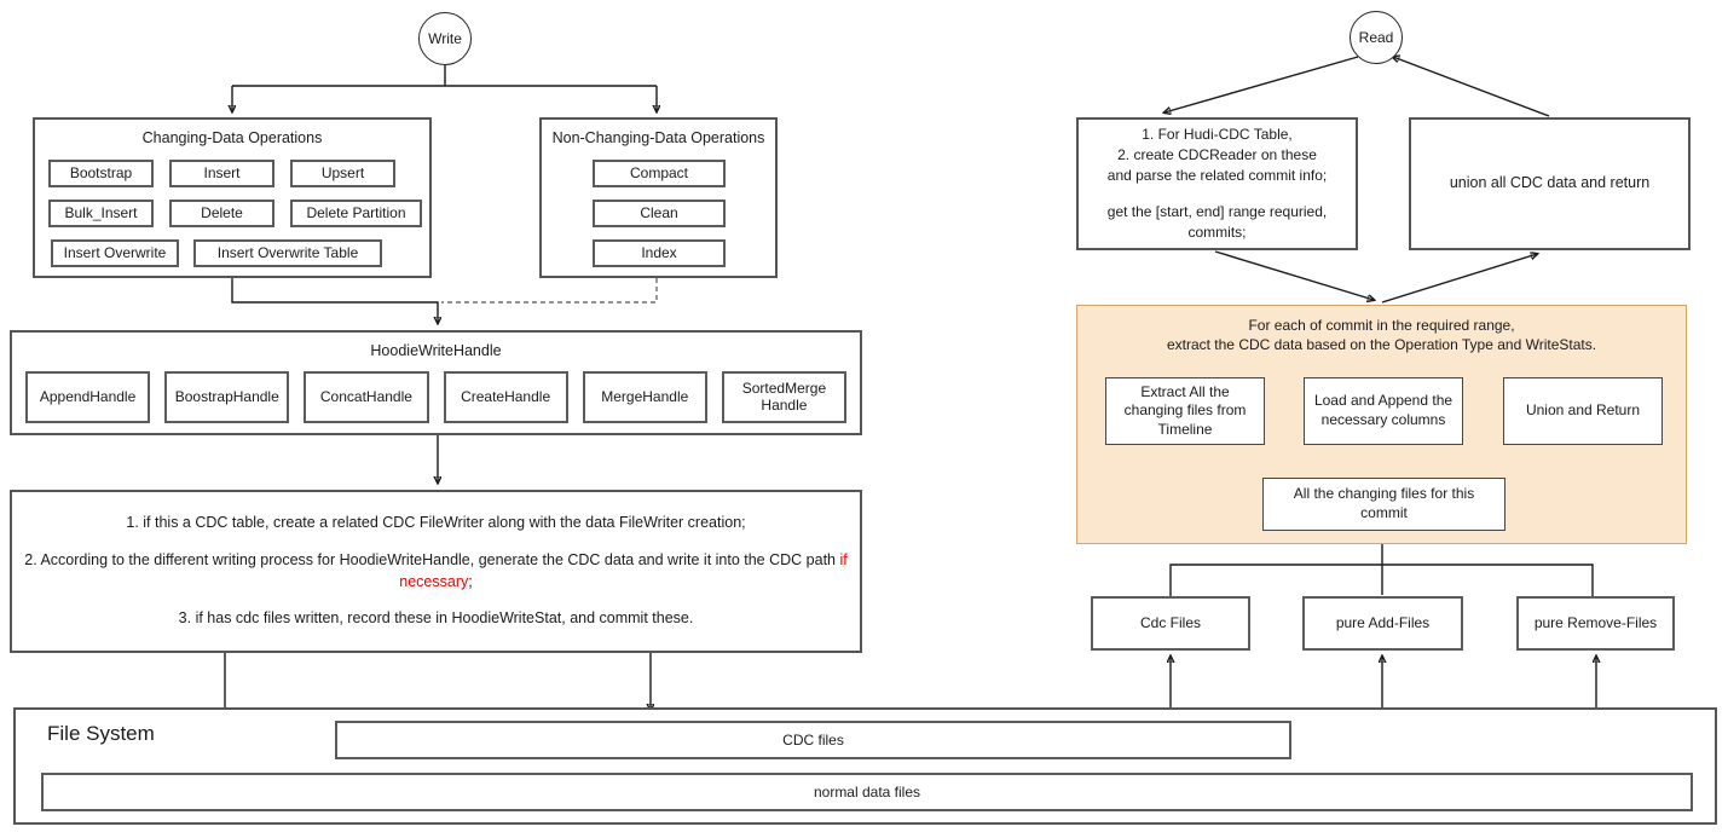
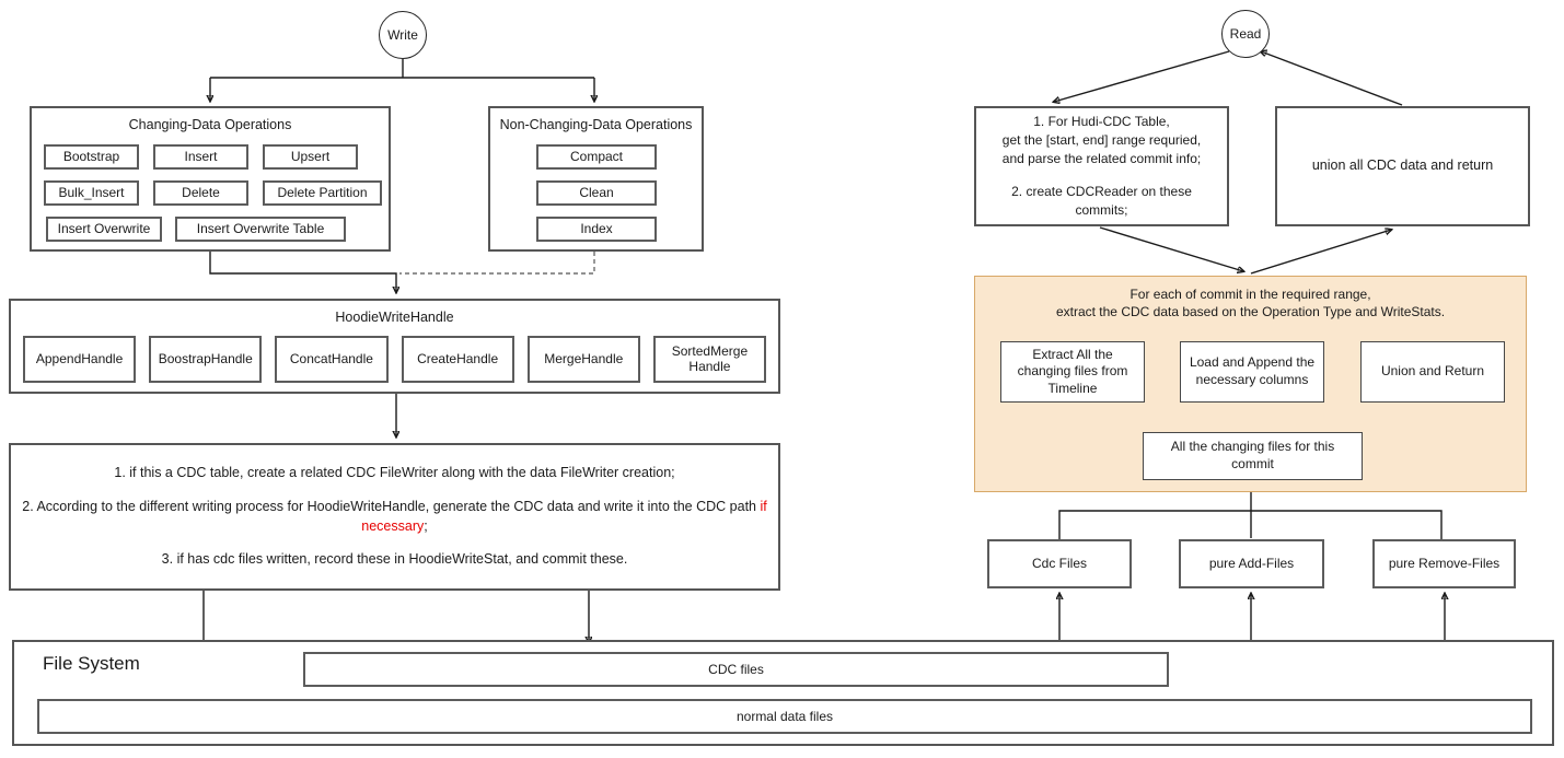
  Write
  Changing-Data Operations
  Bootstrap
  Insert
  Upsert
  Bulk_Insert
  Delete
  Delete Partition
  Insert Overwrite
  Insert Overwrite Table
  Non-Changing-Data Operations
  Compact
  Clean
  Index
  HoodieWriteHandle
  AppendHandle
  BoostrapHandle
  ConcatHandle
  CreateHandle
  MergeHandle
  SortedMerge Handle
  1. if this a CDC table, create a related CDC FileWriter along with the data FileWriter creation;
  2. According to the different writing process for HoodieWriteHandle, generate the CDC data and write it into the CDC path if necessary;
  3. if has cdc files written, record these in HoodieWriteStat, and commit these.
  File System
  CDC files
  normal data files
  Read
  1. For Hudi-CDC Table,
- 2. create CDCReader on these
+ get the [start, end] range requried,
  and parse the related commit info;
- get the [start, end] range requried,
+ 2. create CDCReader on these
  commits;
  union all CDC data and return
  For each of commit in the required range,
  extract the CDC data based on the Operation Type and WriteStats.
  Extract All the changing files from Timeline
  Load and Append the necessary columns
  Union and Return
  All the changing files for this commit
  Cdc Files
  pure Add-Files
  pure Remove-Files
